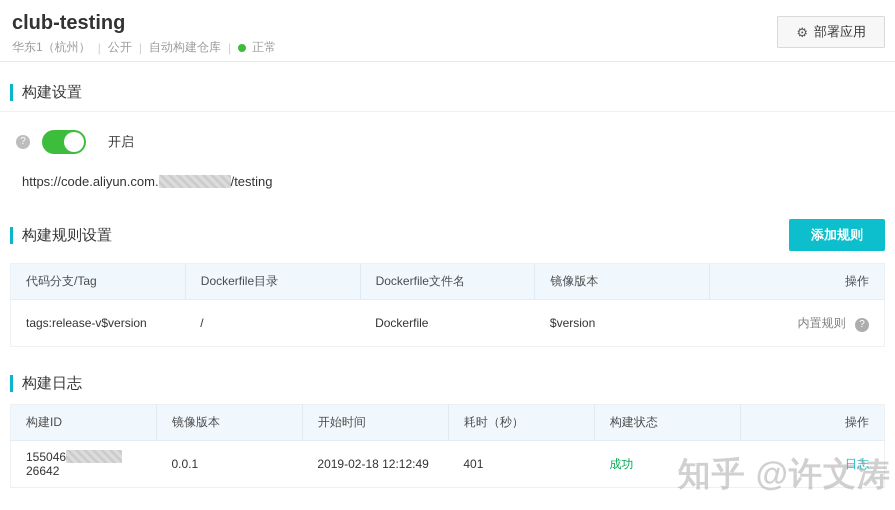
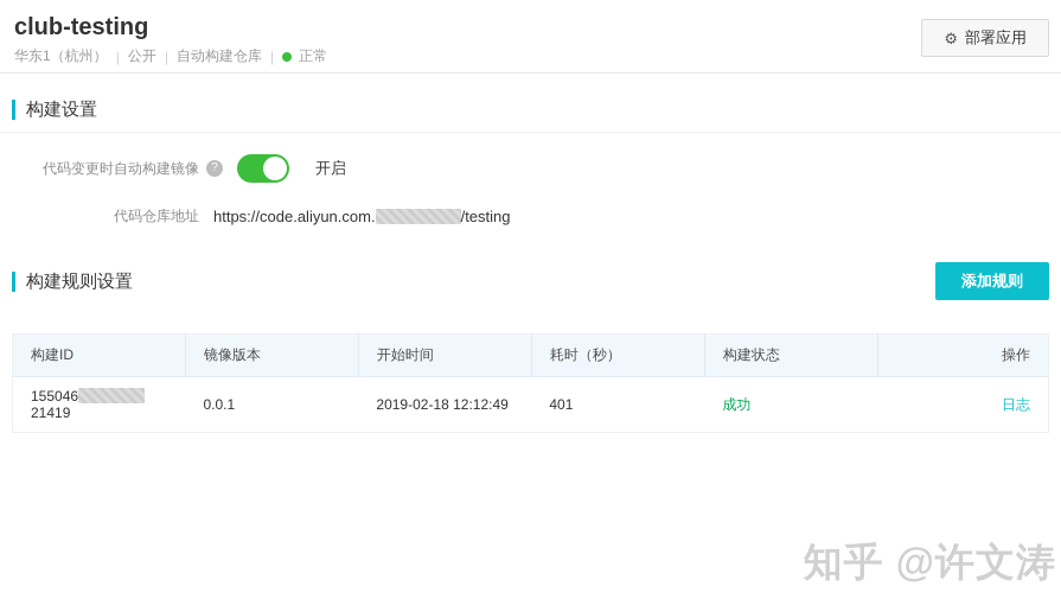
  club-testing
  华东1（杭州）
  |
  公开
  |
  自动构建仓库
  |
  正常
  ⚙
  部署应用
  构建设置
+ 代码变更时自动构建镜像
  ?
  开启
+ 代码仓库地址
  https://code.aliyun.com. /testing
  构建规则设置
  添加规则
- 代码分支/Tag	Dockerfile目录	Dockerfile文件名	镜像版本	操作
- tags:release-v$version	/	Dockerfile	$version	内置规则 ?
- 构建日志
  构建ID	镜像版本	开始时间	耗时（秒）	构建状态	操作
- 15504626642	0.0.1	2019-02-18 12:12:49	401	成功	日志
+ 15504621419	0.0.1	2019-02-18 12:12:49	401	成功	日志
  知乎 @许文涛
